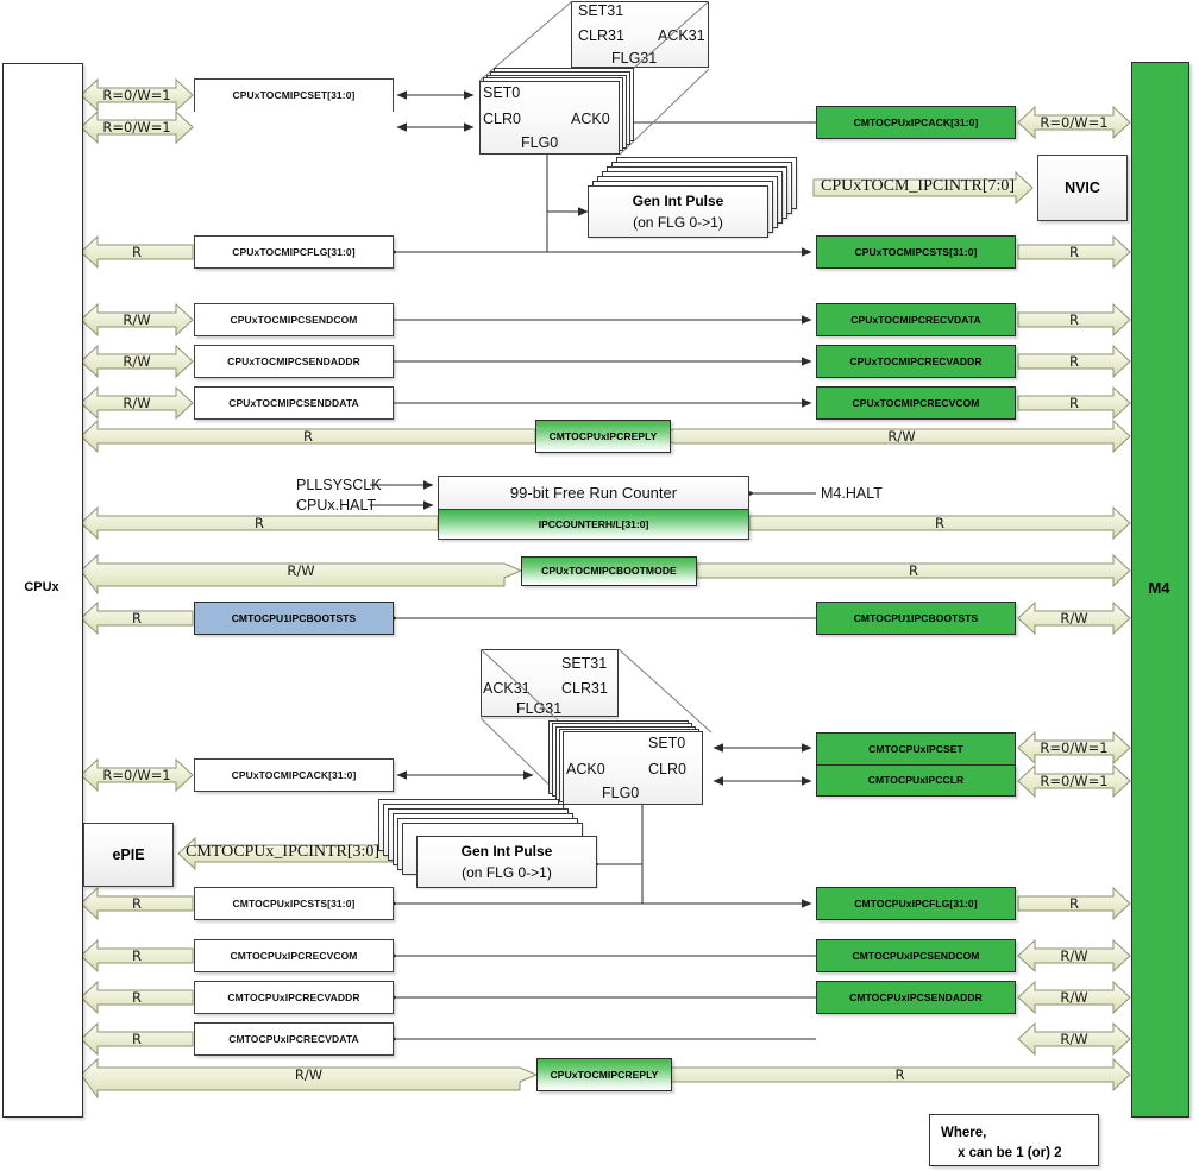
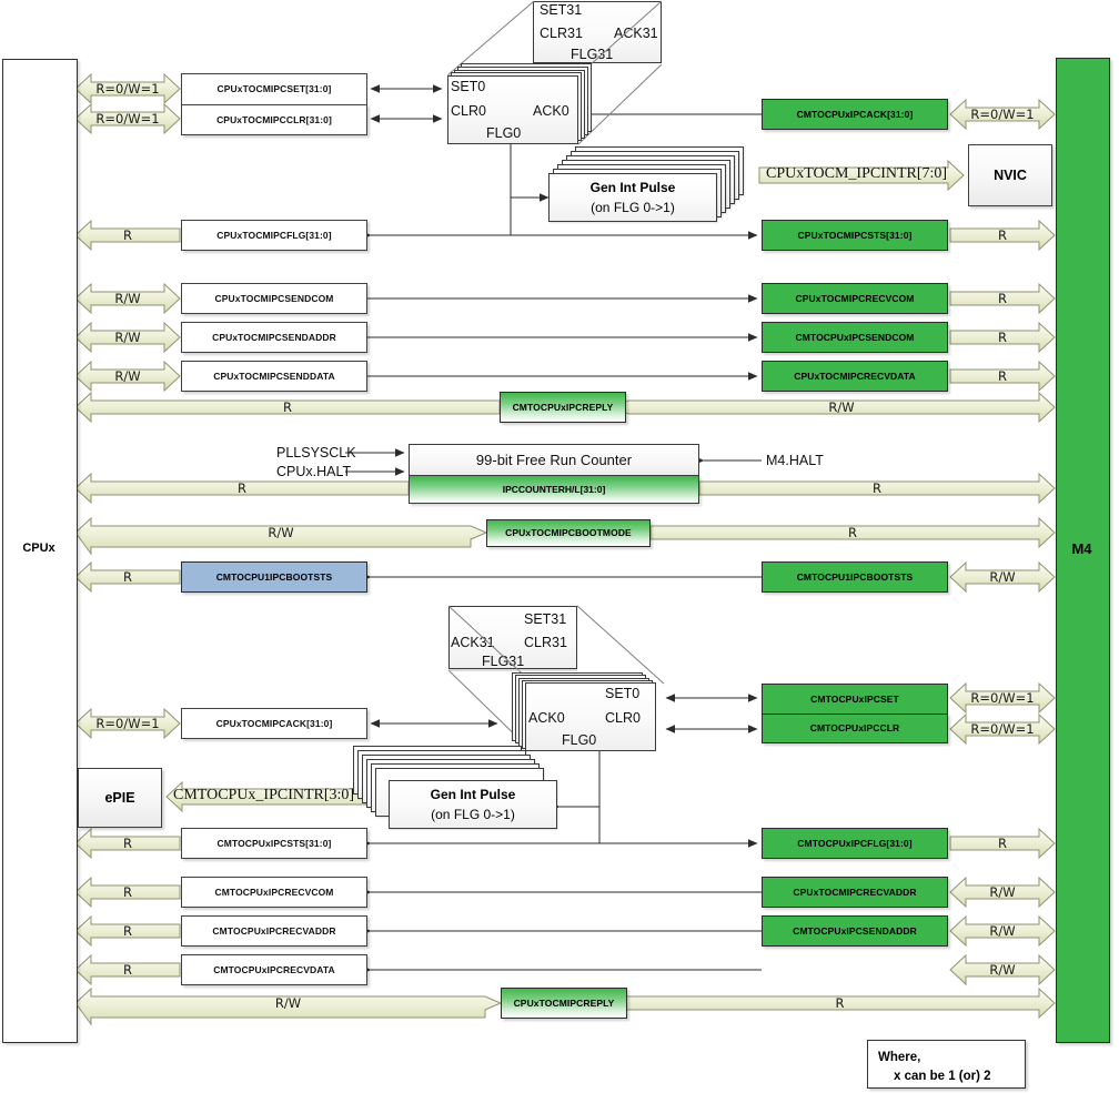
  CPUx
  M4
  CPUxTOCMIPCSET[31:0]
+ CPUxTOCMIPCCLR[31:0]
  CPUxTOCMIPCFLG[31:0]
  CPUxTOCMIPCSENDCOM
  CPUxTOCMIPCSENDADDR
  CPUxTOCMIPCSENDDATA
  CMTOCPUxIPCREPLY
  CPUxTOCMIPCBOOTMODE
  CMTOCPU1IPCBOOTSTS
  CPUxTOCMIPCACK[31:0]
  CMTOCPUxIPCSTS[31:0]
  CMTOCPUxIPCRECVCOM
  CMTOCPUxIPCRECVADDR
  CMTOCPUxIPCRECVDATA
  CPUxTOCMIPCREPLY
  CMTOCPUxIPCACK[31:0]
  CPUxTOCMIPCSTS[31:0]
- CPUxTOCMIPCRECVDATA
+ CPUxTOCMIPCRECVCOM
- CPUxTOCMIPCRECVADDR
+ CMTOCPUxIPCSENDCOM
- CPUxTOCMIPCRECVCOM
+ CPUxTOCMIPCRECVDATA
  CMTOCPU1IPCBOOTSTS
  CMTOCPUxIPCSET
  CMTOCPUxIPCCLR
  CMTOCPUxIPCFLG[31:0]
- CMTOCPUxIPCSENDCOM
+ CPUxTOCMIPCRECVADDR
  CMTOCPUxIPCSENDADDR
  SET31
  CLR31
  ACK31
  FLG1
  SET0
  CLR0
  ACK0
  FLG0
  Gen Int Pulse
  (on FLG 0->1)
  NVIC
  ePIE
  99-bit Free Run Counter
  IPCCOUNTERH/L[31:0]
  SET31
  CLR31
  ACK31
  FLG31
  SET0
  CLR0
  ACK0
  FLG0
  Gen Int Pulse
  (on FLG 0->1)
  PLLSYSCLK
  CPUx.HALT
  M4.HALT
  CPUxTOCM_IPCINTR[7:0]
  CMTOCPUx_IPCINTR[3:0]
  R=0/W=1
  R=0/W=1
  R
  R/W
  R/W
  R/W
  R
  R
  R/W
  R
  R=0/W=1
  R
  R
  R
  R
  R/W
  R=0/W=1
  R
  R
  R
  R
  R/W
  R
  R
  R/W
  R=0/W=1
  R=0/W=1
  R
  R/W
  R/W
  R/W
  R
  Where,
  x can be 1 (or) 2
